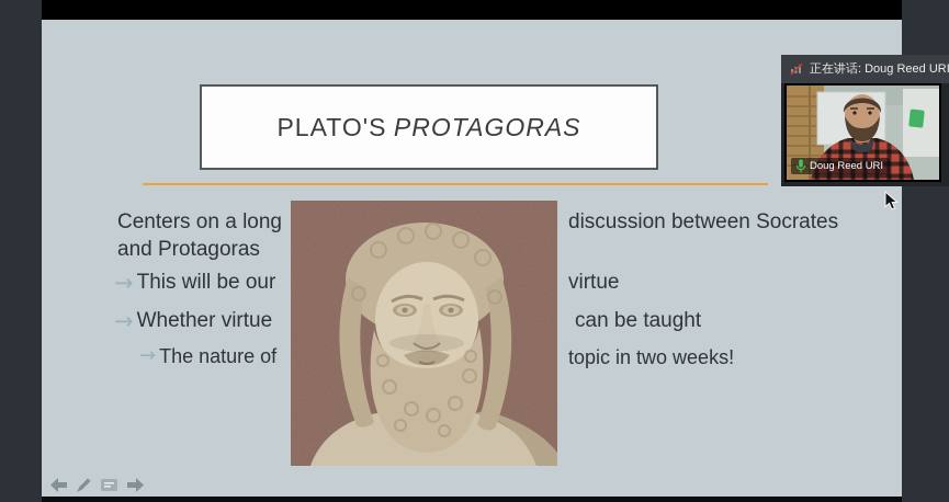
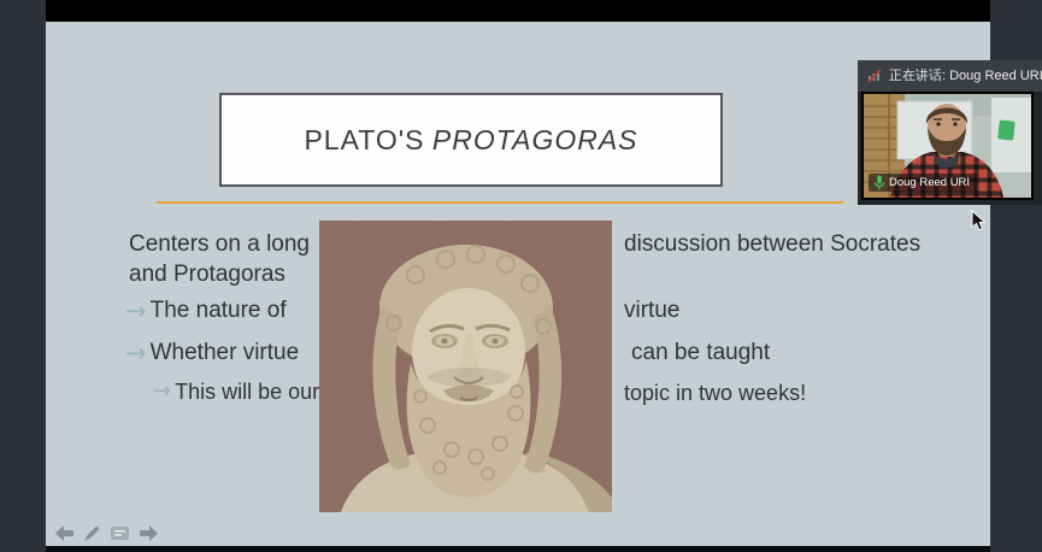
  PLATO'S
  PROTAGORAS
  Centers on a long
  and Protagoras
  discussion between Socrates
  →
- This will be our
+ The nature of
  virtue
  →
  Whether virtue
  can be taught
  →
- The nature of
+ This will be our
  topic in two weeks!
  正在讲话: Doug Reed URI
  Doug Reed URI
